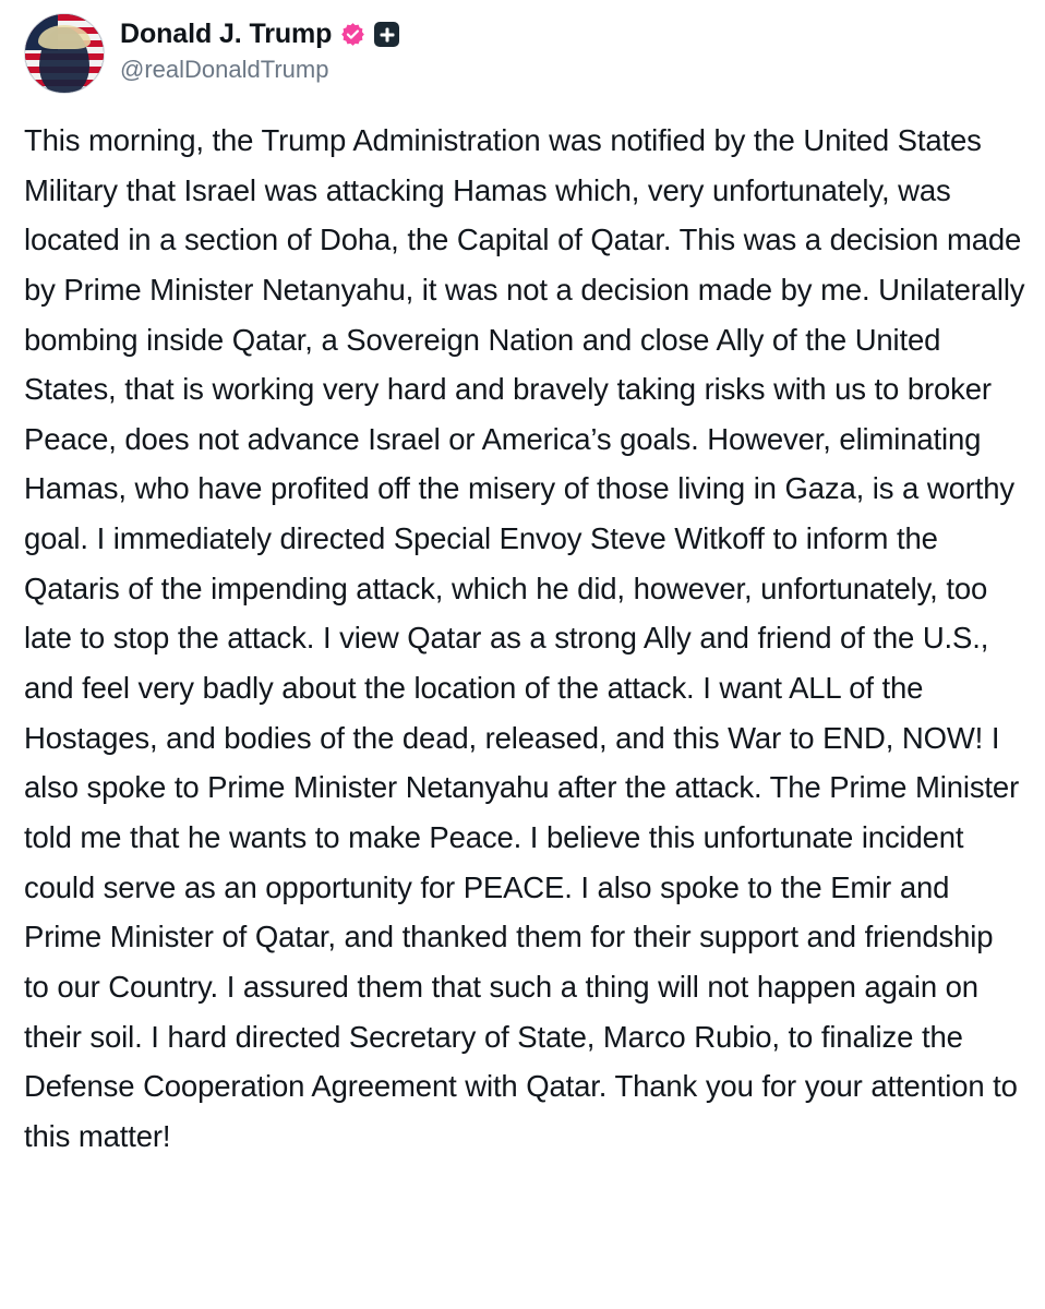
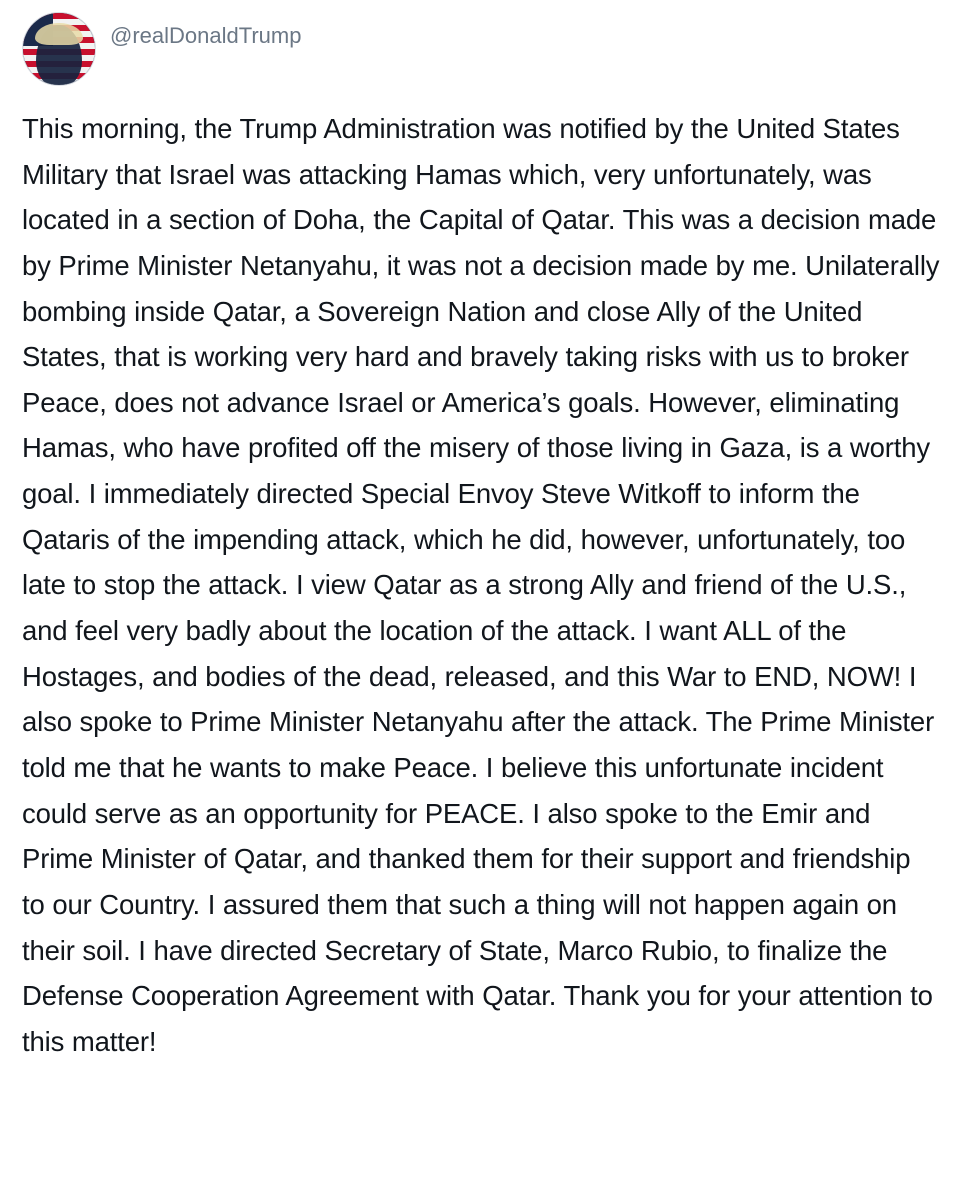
- Donald J. Trump
  @realDonaldTrump
- This morning, the Trump Administration was notified by the United States Military that Israel was attacking Hamas which, very unfortunately, was located in a section of Doha, the Capital of Qatar. This was a decision made by Prime Minister Netanyahu, it was not a decision made by me. Unilaterally bombing inside Qatar, a Sovereign Nation and close Ally of the United States, that is working very hard and bravely taking risks with us to broker Peace, does not advance Israel or America’s goals. However, eliminating Hamas, who have profited off the misery of those living in Gaza, is a worthy goal. I immediately directed Special Envoy Steve Witkoff to inform the Qataris of the impending attack, which he did, however, unfortunately, too late to stop the attack. I view Qatar as a strong Ally and friend of the U.S., and feel very badly about the location of the attack. I want ALL of the Hostages, and bodies of the dead, released, and this War to END, NOW! I also spoke to Prime Minister Netanyahu after the attack. The Prime Minister told me that he wants to make Peace. I believe this unfortunate incident could serve as an opportunity for PEACE. I also spoke to the Emir and Prime Minister of Qatar, and thanked them for their support and friendship to our Country. I assured them that such a thing will not happen again on their soil. I hard directed Secretary of State, Marco Rubio, to finalize the Defense Cooperation Agreement with Qatar. Thank you for your attention to this matter!
+ This morning, the Trump Administration was notified by the United States Military that Israel was attacking Hamas which, very unfortunately, was located in a section of Doha, the Capital of Qatar. This was a decision made by Prime Minister Netanyahu, it was not a decision made by me. Unilaterally bombing inside Qatar, a Sovereign Nation and close Ally of the United States, that is working very hard and bravely taking risks with us to broker Peace, does not advance Israel or America’s goals. However, eliminating Hamas, who have profited off the misery of those living in Gaza, is a worthy goal. I immediately directed Special Envoy Steve Witkoff to inform the Qataris of the impending attack, which he did, however, unfortunately, too late to stop the attack. I view Qatar as a strong Ally and friend of the U.S., and feel very badly about the location of the attack. I want ALL of the Hostages, and bodies of the dead, released, and this War to END, NOW! I also spoke to Prime Minister Netanyahu after the attack. The Prime Minister told me that he wants to make Peace. I believe this unfortunate incident could serve as an opportunity for PEACE. I also spoke to the Emir and Prime Minister of Qatar, and thanked them for their support and friendship to our Country. I assured them that such a thing will not happen again on their soil. I have directed Secretary of State, Marco Rubio, to finalize the Defense Cooperation Agreement with Qatar. Thank you for your attention to this matter!
